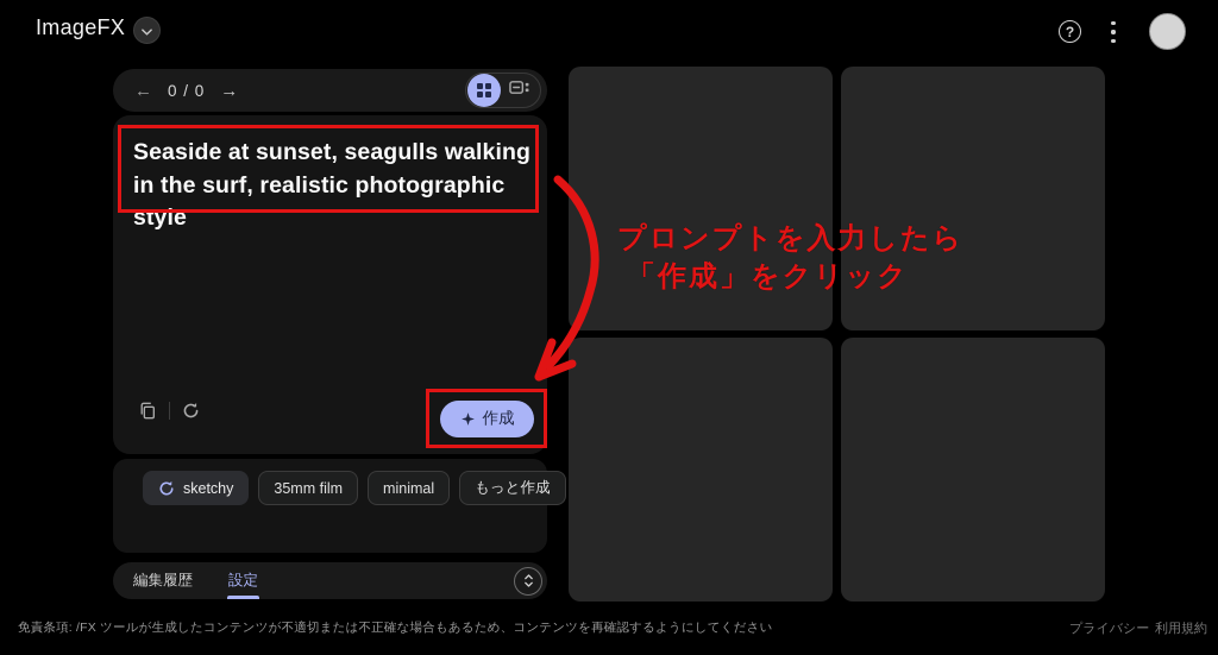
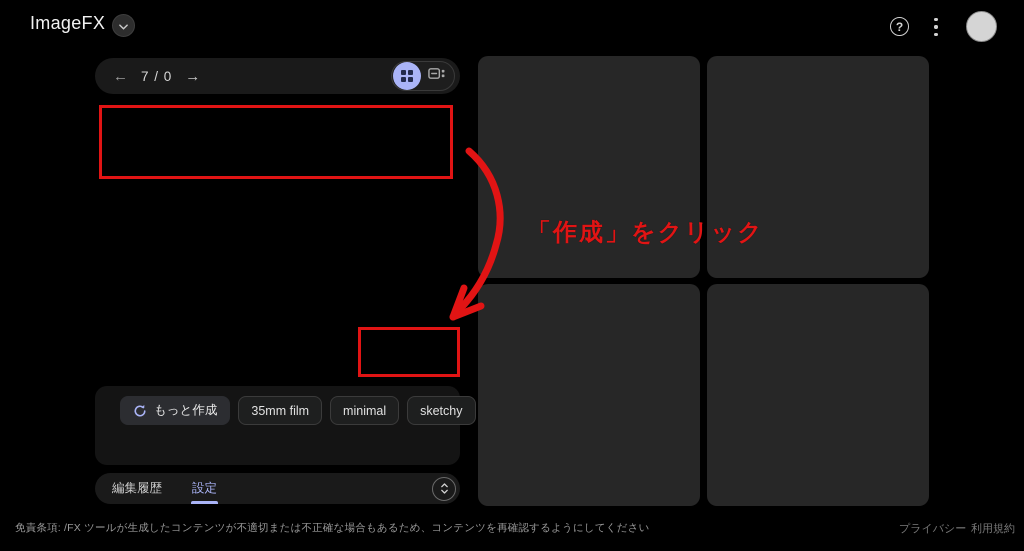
  ImageFX
  ?
  ←
- 0 / 0
+ 7 / 0
  →
- Seaside at sunset, seagulls walking in the surf, realistic photographic style
- 作成
- sketchy
+ もっと作成
  35mm film
  minimal
- もっと作成
+ sketchy
  編集履歴
  設定
- プロンプトを入力したら
  「作成」をクリック
  免責条項: /FX ツールが生成したコンテンツが不適切または不正確な場合もあるため、コンテンツを再確認するようにしてください
  プライバシー
  利用規約
